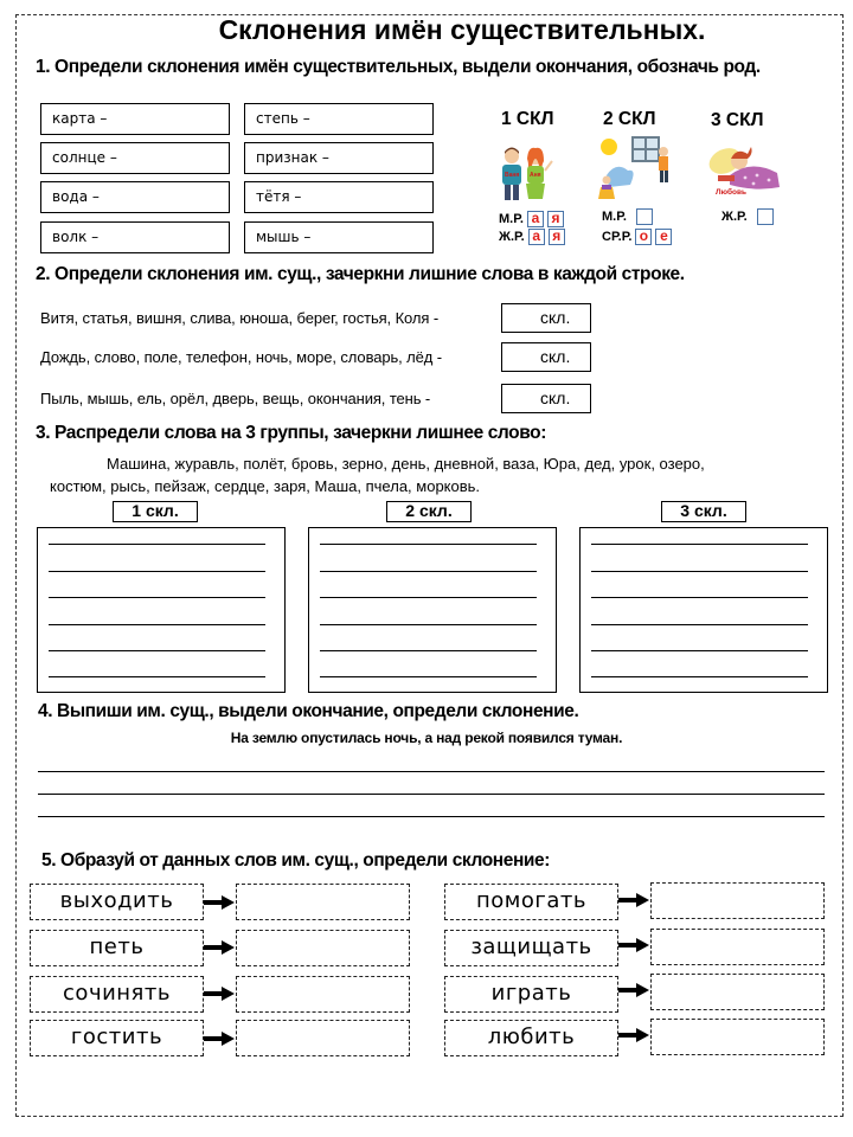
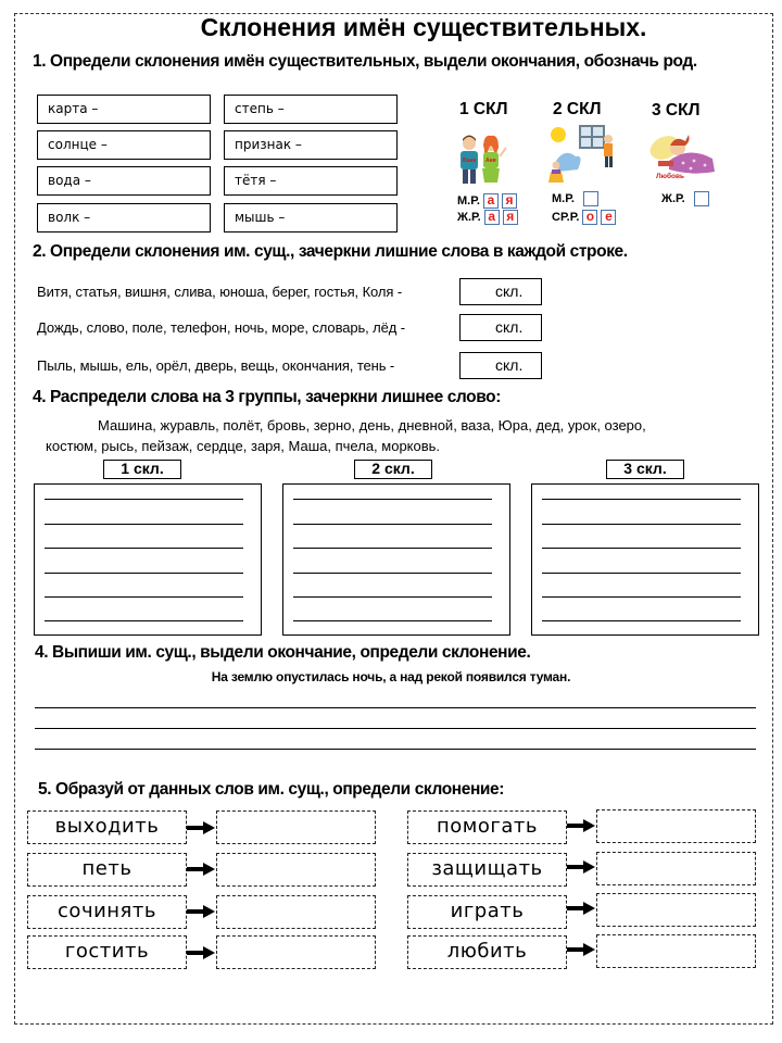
  Склонения имён существительных.
  1. Определи склонения имён существительных, выдели окончания, обозначь род.
  карта –
  солнце –
  вода –
  волк –
  степь –
  признак –
  тётя –
  мышь –
  1 СКЛ
  М.Р.
  а
  я
  Ж.Р.
  а
  я
  2 СКЛ
  М.Р.
  СР.Р.
  о
  е
  3 СКЛ
  Ж.Р.
  2. Определи склонения им. сущ., зачеркни лишние слова в каждой строке.
  Витя, статья, вишня, слива, юноша, берег, гостья, Коля -
  скл.
  Дождь, слово, поле, телефон, ночь, море, словарь, лёд -
  скл.
  Пыль, мышь, ель, орёл, дверь, вещь, окончания, тень -
  скл.
- 3. Распредели слова на 3 группы, зачеркни лишнее слово:
+ 4. Распредели слова на 3 группы, зачеркни лишнее слово:
  Машина, журавль, полёт, бровь, зерно, день, дневной, ваза, Юра, дед, урок, озеро,
  костюм, рысь, пейзаж, сердце, заря, Маша, пчела, морковь.
  1 скл.
  2 скл.
  3 скл.
  4. Выпиши им. сущ., выдели окончание, определи склонение.
  На землю опустилась ночь, а над рекой появился туман.
  5. Образуй от данных слов им. сущ., определи склонение:
  выходить
  петь
  сочинять
  гостить
  помогать
  защищать
  играть
  любить
